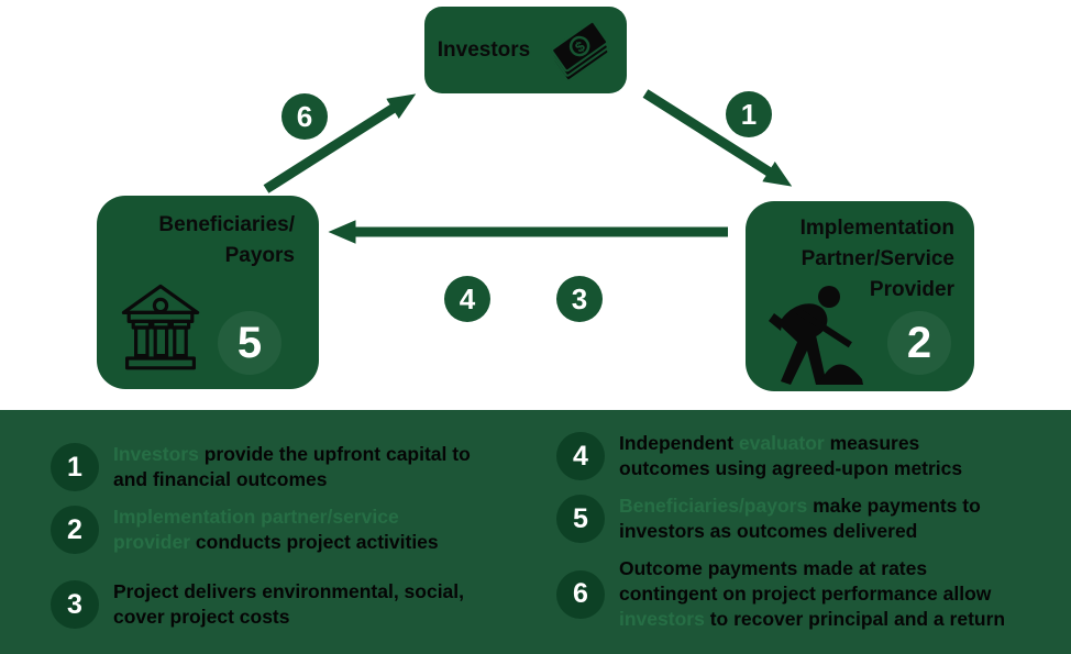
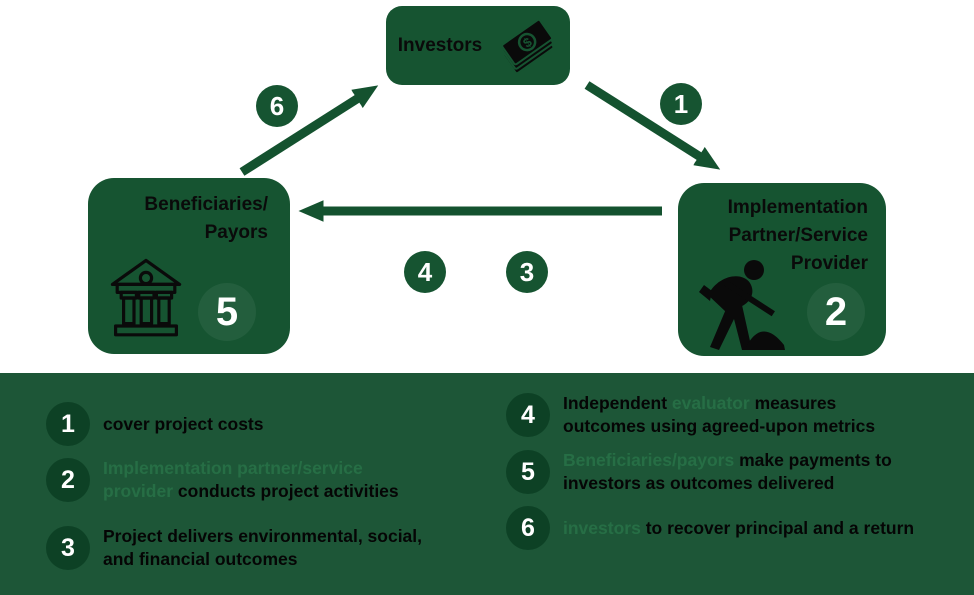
  Investors
  Beneficiaries/
  Payors
  5
  Implementation
  Partner/Service
  Provider
  2
  6
  1
  4
  3
  1
- Investors provide the upfront capital to
- and financial outcomes
+ cover project costs
  2
  Implementation partner/service
  provider conducts project activities
  3
  Project delivers environmental, social,
- cover project costs
+ and financial outcomes
  4
  Independent evaluator measures
  outcomes using agreed-upon metrics
  5
  Beneficiaries/payors make payments to
  investors as outcomes delivered
  6
- Outcome payments made at rates
- contingent on project performance allow
  investors to recover principal and a return
